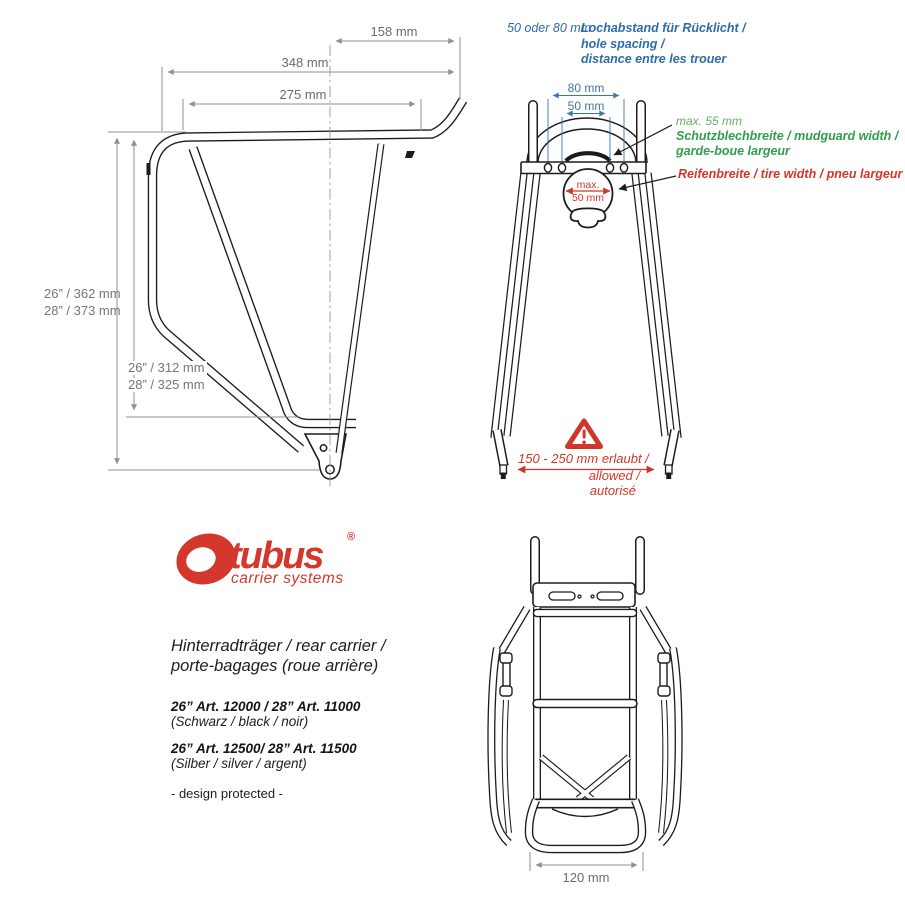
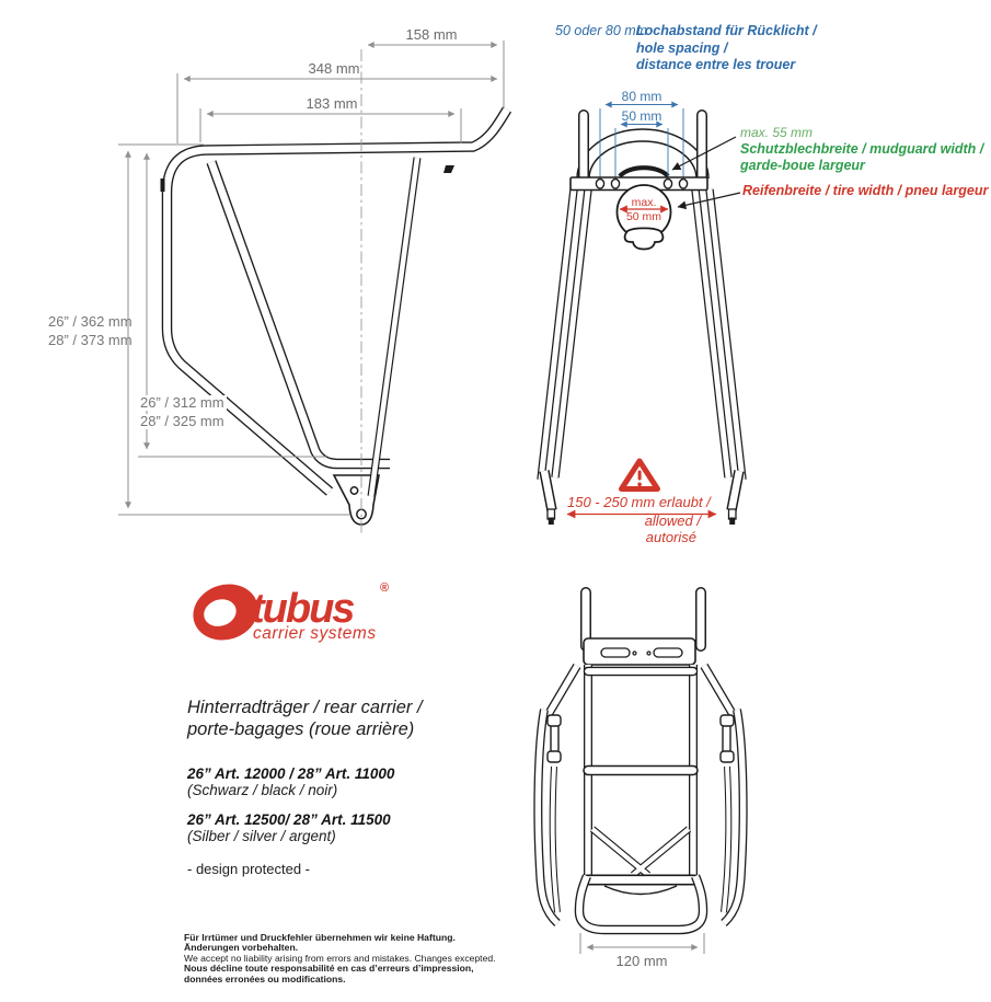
  158 mm
  348 mm
- 275 mm
+ 183 mm
  26” / 362 mm
  28” / 373 mm
  26” / 312 mm
  28” / 325 mm
  50 oder 80 mm
  Lochabstand für Rücklicht /
  hole spacing /
  distance entre les trouer
  80 mm
  50 mm
  max. 55 mm
  Schutzblechbreite / mudguard width /
  garde-boue largeur
  Reifenbreite / tire width / pneu largeur
  max.
  50 mm
  150 - 250 mm erlaubt /
  allowed /
  autorisé
  120 mm
  tubus
  ®
  carrier systems
  Hinterradträger / rear carrier /
  porte-bagages (roue arrière)
  26” Art. 12000 / 28” Art. 11000
  (Schwarz / black / noir)
  26” Art. 12500/ 28” Art. 11500
  (Silber / silver / argent)
  - design protected -
+ Für Irrtümer und Druckfehler übernehmen wir keine Haftung.
+ Änderungen vorbehalten.
+ We accept no liability arising from errors and mistakes. Changes excepted.
+ Nous décline toute responsabilité en cas d’erreurs d’impression,
+ données erronées ou modifications.
